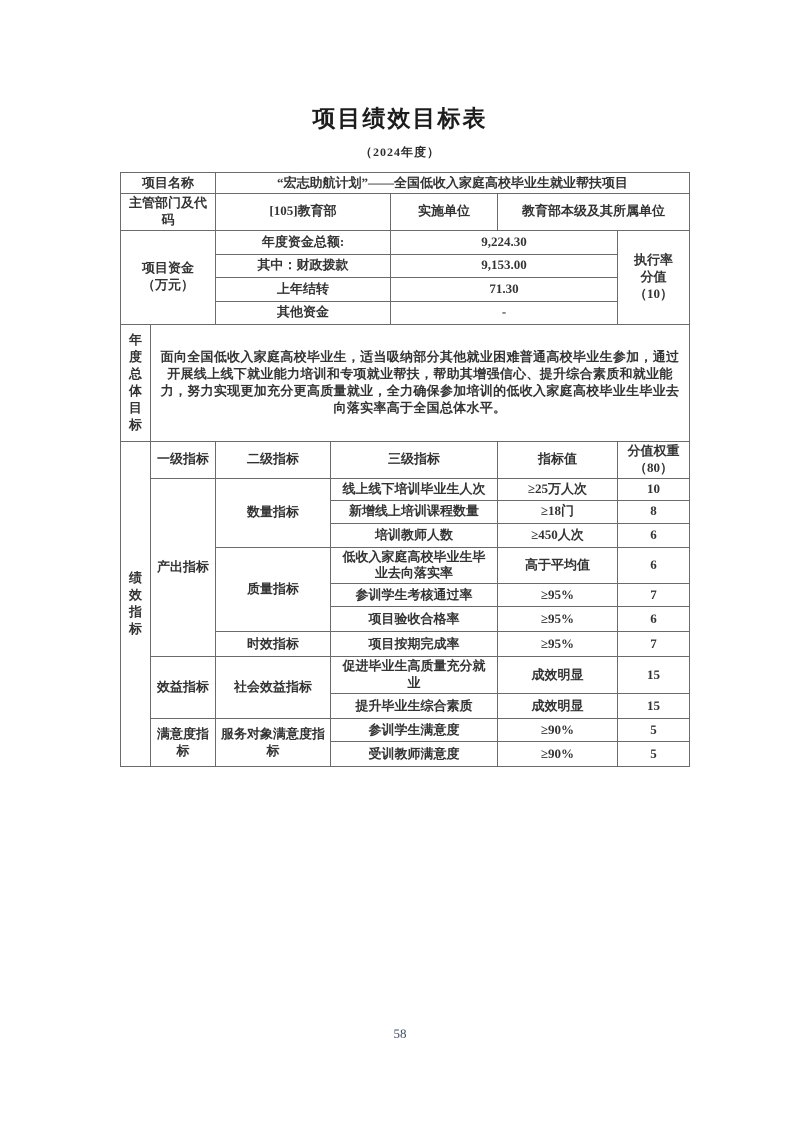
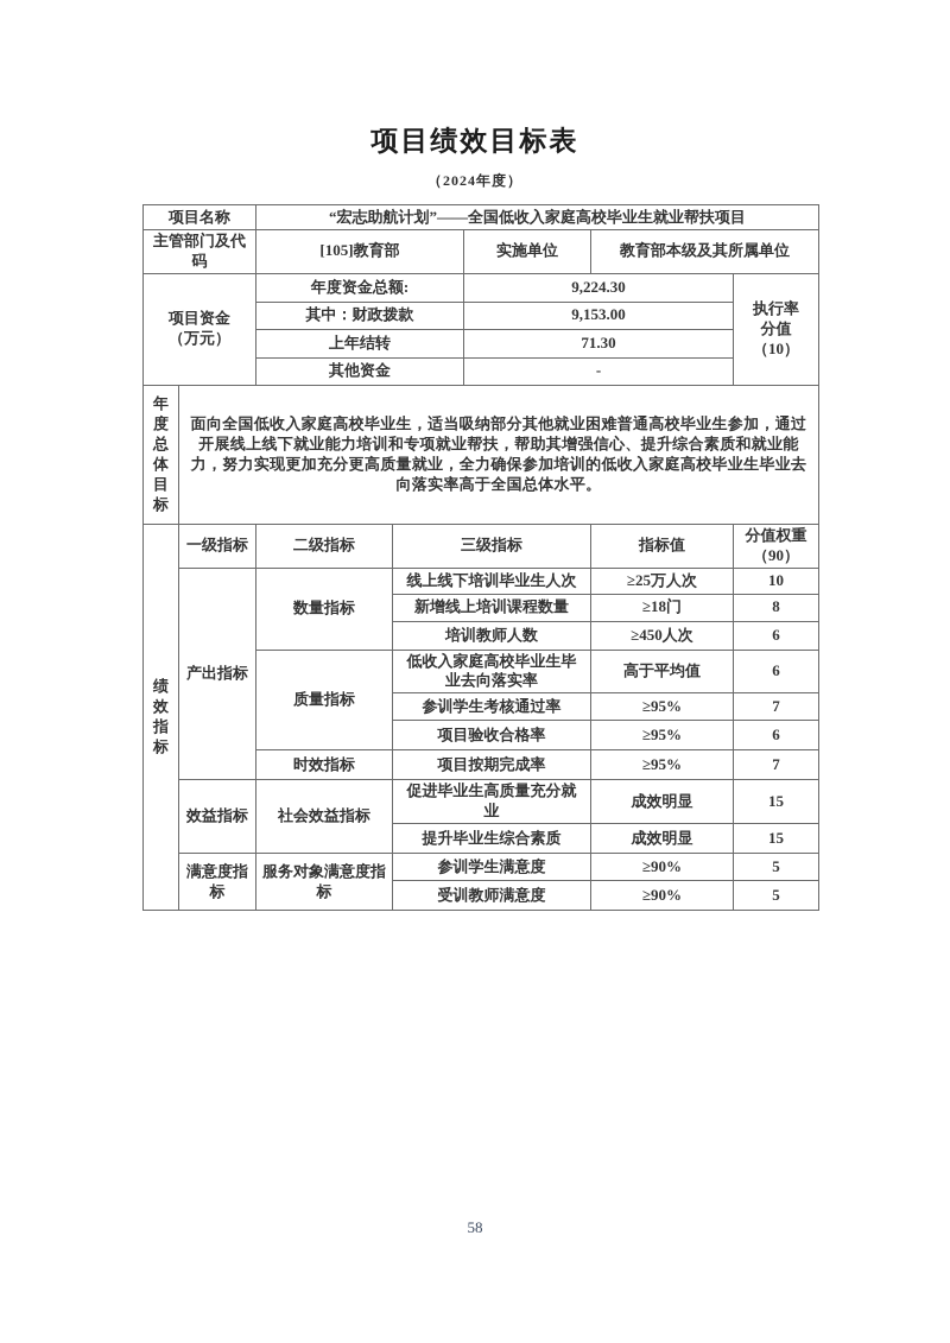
  项目绩效目标表
  （2024年度）
  项目名称	“宏志助航计划”——全国低收入家庭高校毕业生就业帮扶项目
  主管部门及代码	[105]教育部	实施单位	教育部本级及其所属单位
  项目资金 （万元）	年度资金总额:	9,224.30	执行率 分值（10）
  其中：财政拨款	9,153.00
  上年结转	71.30
  其他资金	-
  年度总体目标	面向全国低收入家庭高校毕业生，适当吸纳部分其他就业困难普通高校毕业生参加，通过开展线上线下就业能力培训和专项就业帮扶，帮助其增强信心、提升综合素质和就业能力，努力实现更加充分更高质量就业，全力确保参加培训的低收入家庭高校毕业生毕业去向落实率高于全国总体水平。
- 绩效指标	一级指标	二级指标	三级指标	指标值	分值权重 （80）
+ 绩效指标	一级指标	二级指标	三级指标	指标值	分值权重 （90）
  产出指标	数量指标	线上线下培训毕业生人次	≥25万人次	10
  新增线上培训课程数量	≥18门	8
  培训教师人数	≥450人次	6
  质量指标	低收入家庭高校毕业生毕业去向落实率	高于平均值	6
  参训学生考核通过率	≥95%	7
  项目验收合格率	≥95%	6
  时效指标	项目按期完成率	≥95%	7
  效益指标	社会效益指标	促进毕业生高质量充分就业	成效明显	15
  提升毕业生综合素质	成效明显	15
  满意度指标	服务对象满意度指标	参训学生满意度	≥90%	5
  受训教师满意度	≥90%	5
  58
